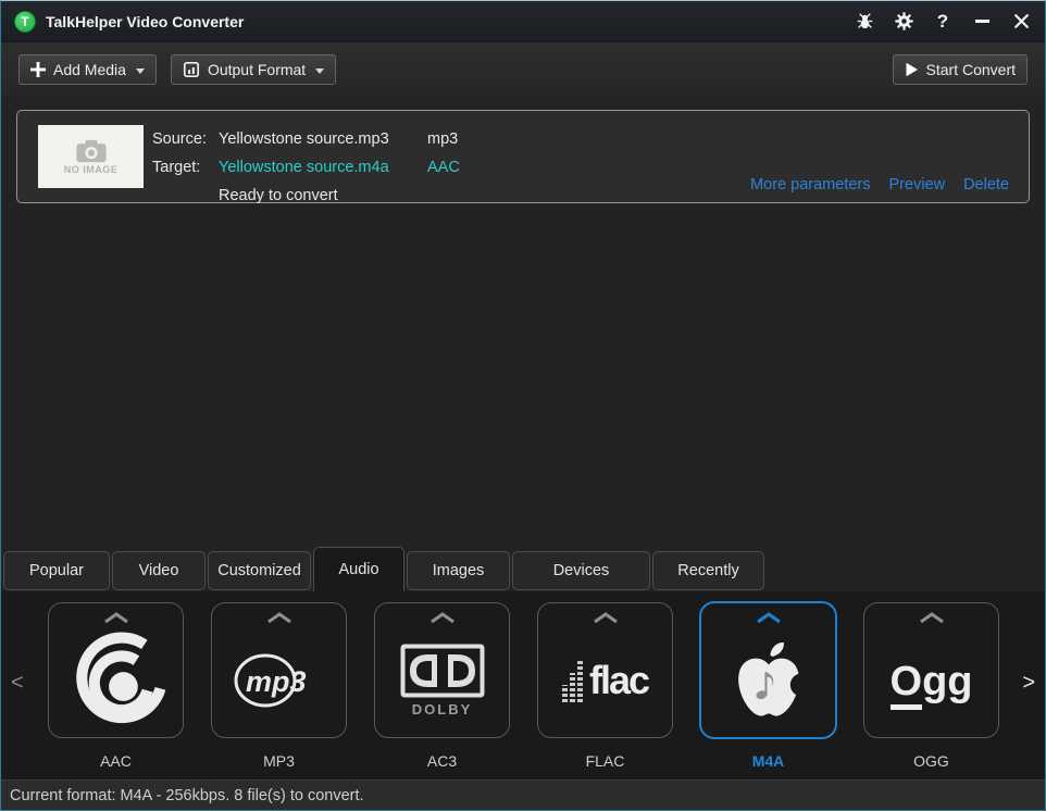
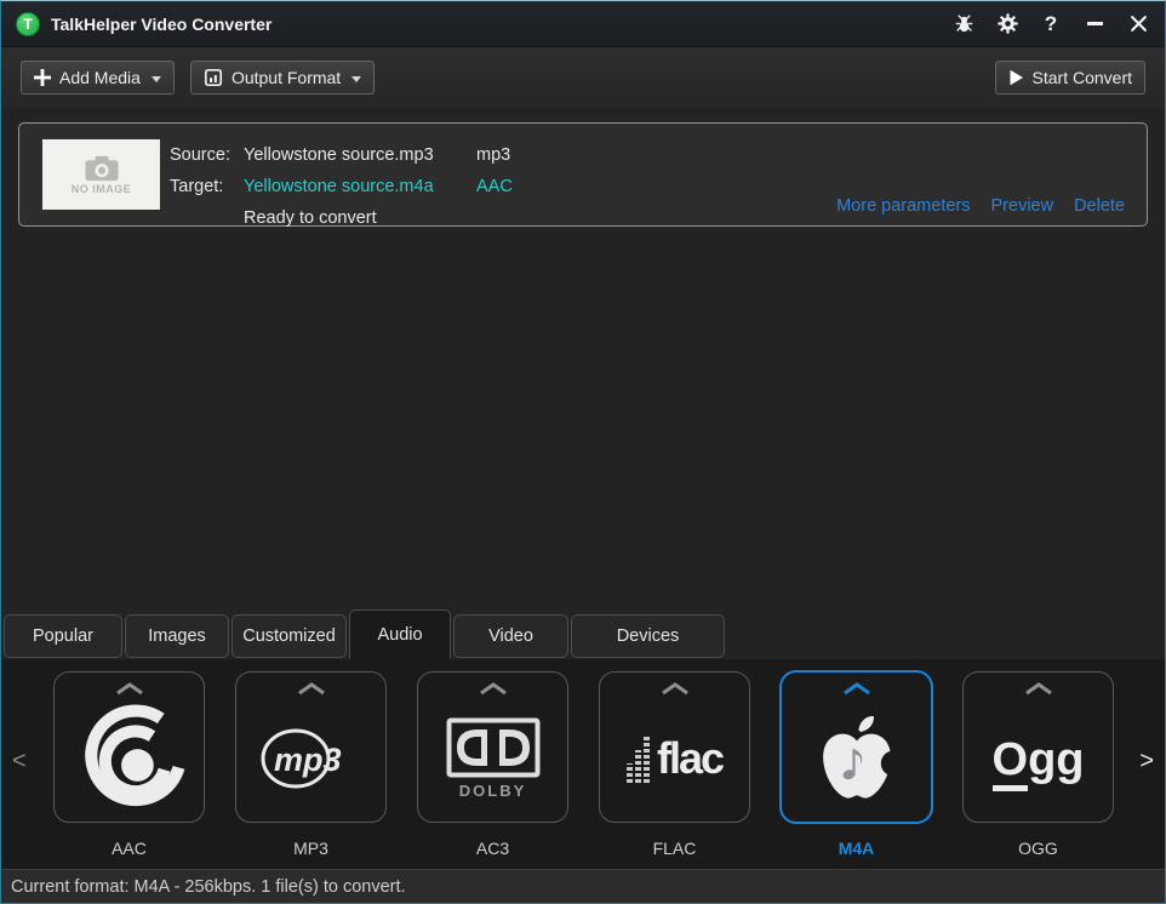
  T
  TalkHelper Video Converter
  ?
  Add Media
  Output Format
  Start Convert
  NO IMAGE
  Source:
  Yellowstone source.mp3
  mp3
  Target:
  Yellowstone source.m4a
  AAC
  Ready to convert
  More parameters
  Preview
  Delete
  Popular
- Video
+ Images
  Customized
  Audio
- Images
+ Video
  Devices
- Recently
  <
  >
  AAC
  mp3
  MP3
  DOLBY
  AC3
  flac
  FLAC
  M4A
  Ogg
  OGG
- Current format: M4A - 256kbps. 8 file(s) to convert.
+ Current format: M4A - 256kbps. 1 file(s) to convert.
